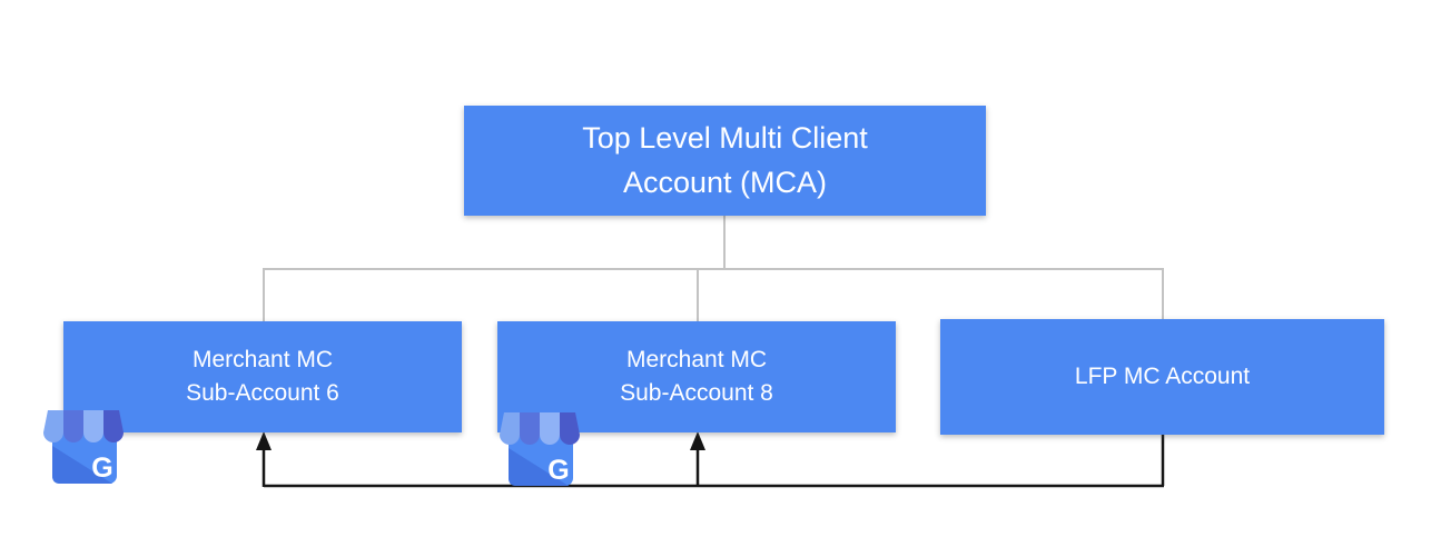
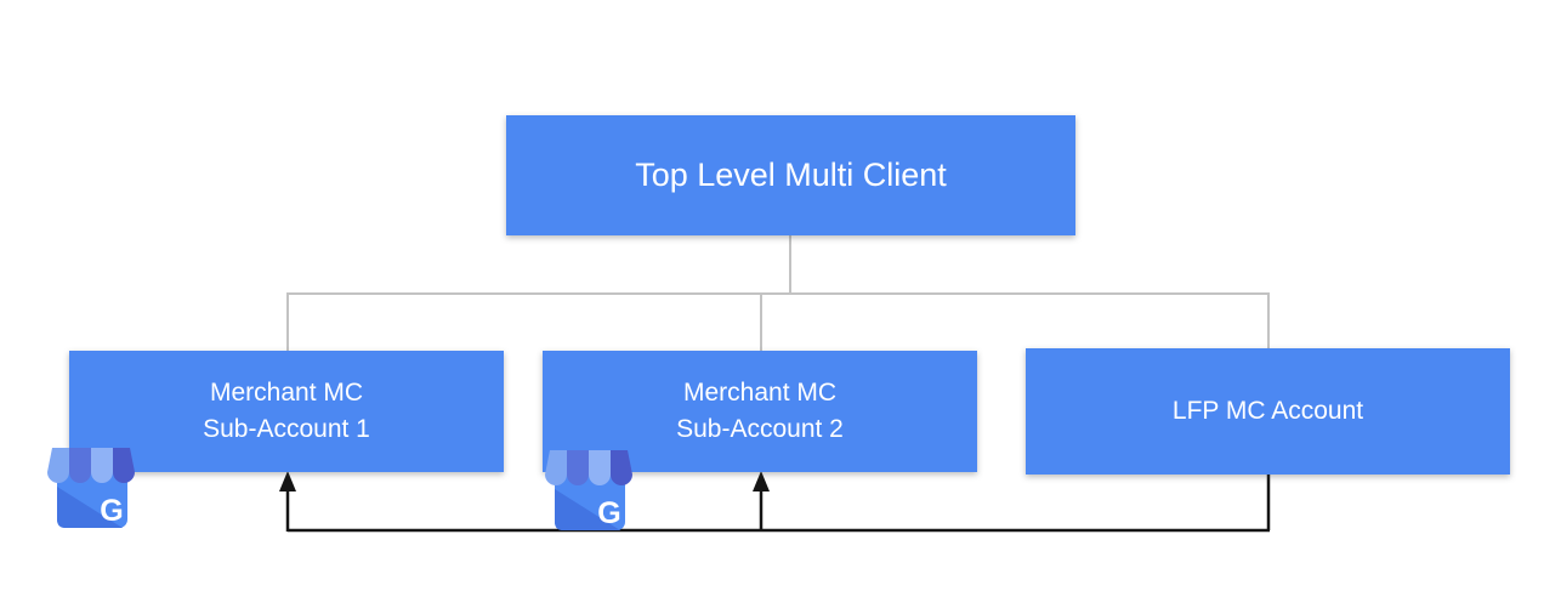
  Top Level Multi Client
- Account (MCA)
  Merchant MC
- Sub-Account 6
+ Sub-Account 1
  Merchant MC
- Sub-Account 8
+ Sub-Account 2
  LFP MC Account
  G
  G
